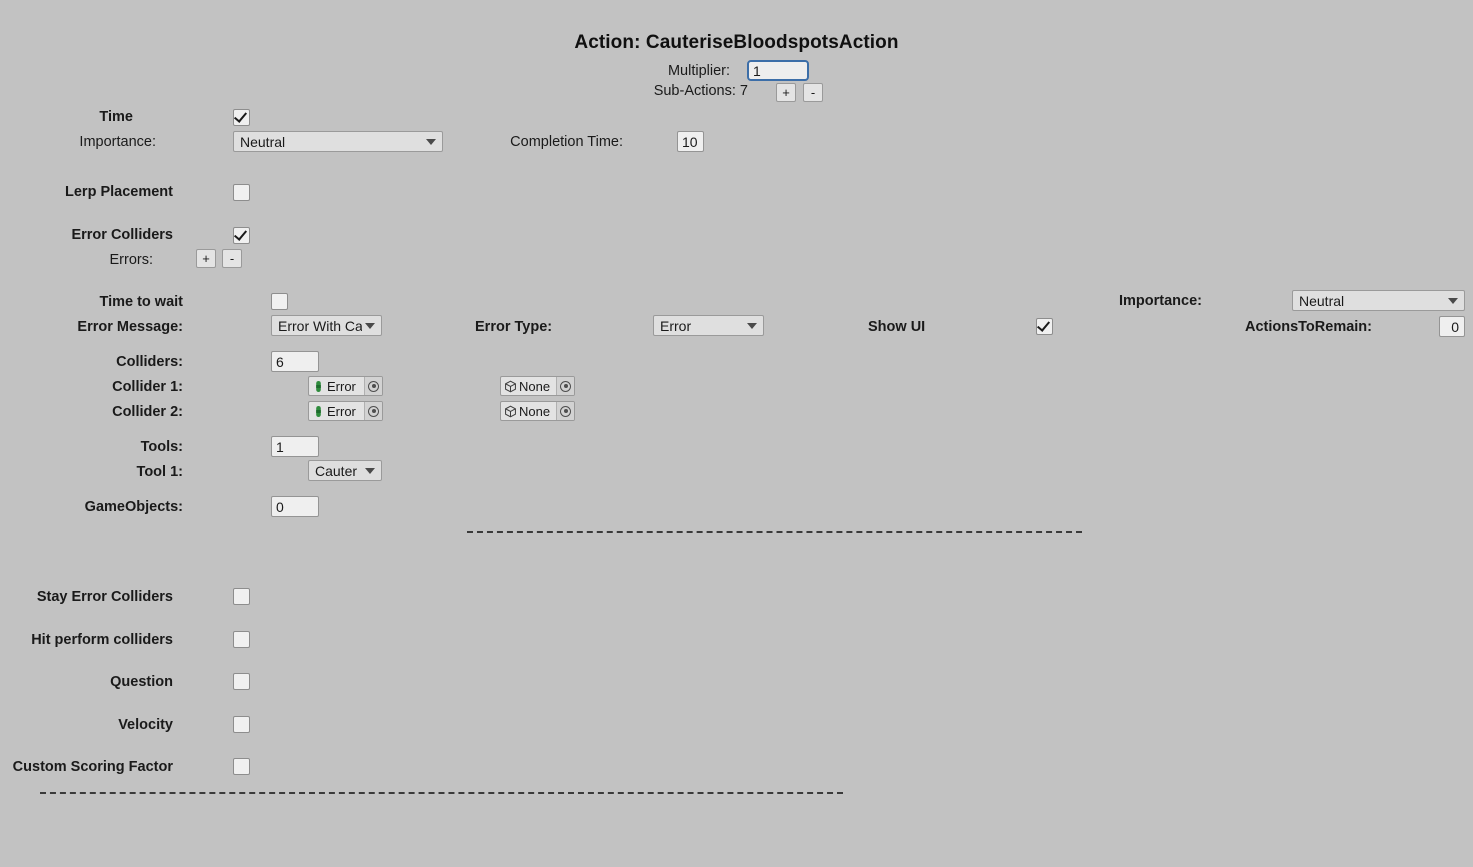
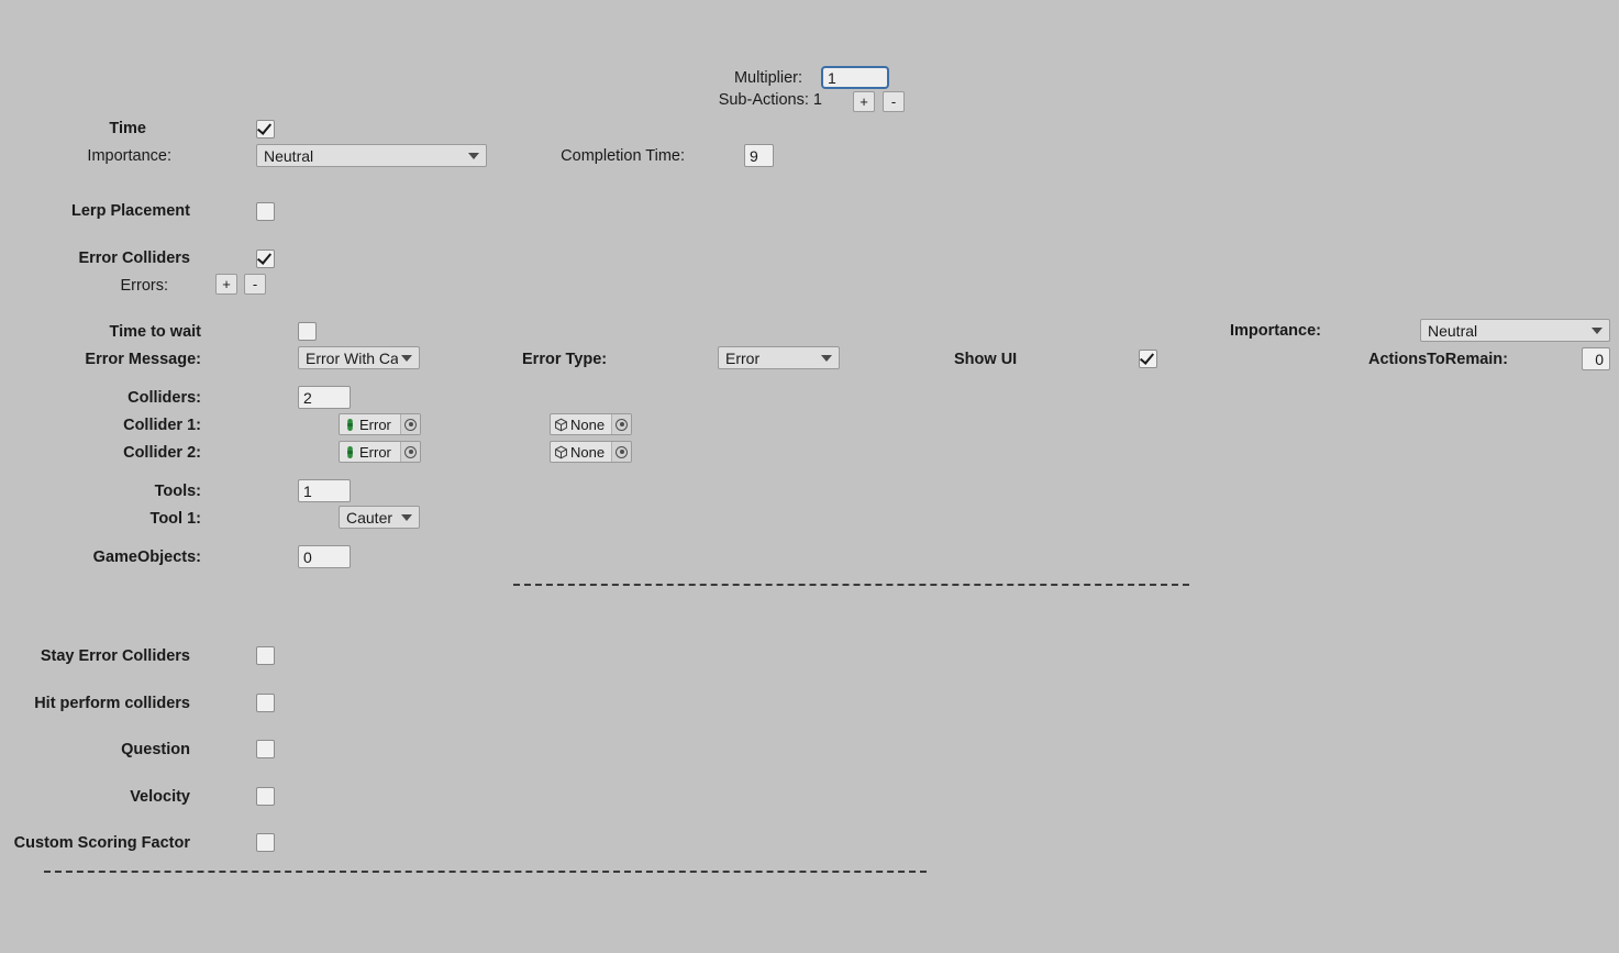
- Action: CauteriseBloodspotsAction
  Multiplier:
  1
- Sub-Actions: 7
+ Sub-Actions: 1
  +
  -
  Time
  Importance:
  Neutral
  Completion Time:
- 10
+ 9
  Lerp Placement
  Error Colliders
  Errors:
  +
  -
  Time to wait
  Error Message:
  Error With Ca
  Error Type:
  Error
  Show UI
  Importance:
  Neutral
  ActionsToRemain:
  0
  Colliders:
- 6
+ 2
  Collider 1:
  Error
  None
  Collider 2:
  Error
  None
  Tools:
  1
  Tool 1:
  Cauter
  GameObjects:
  0
  Stay Error Colliders
  Hit perform colliders
  Question
  Velocity
  Custom Scoring Factor
